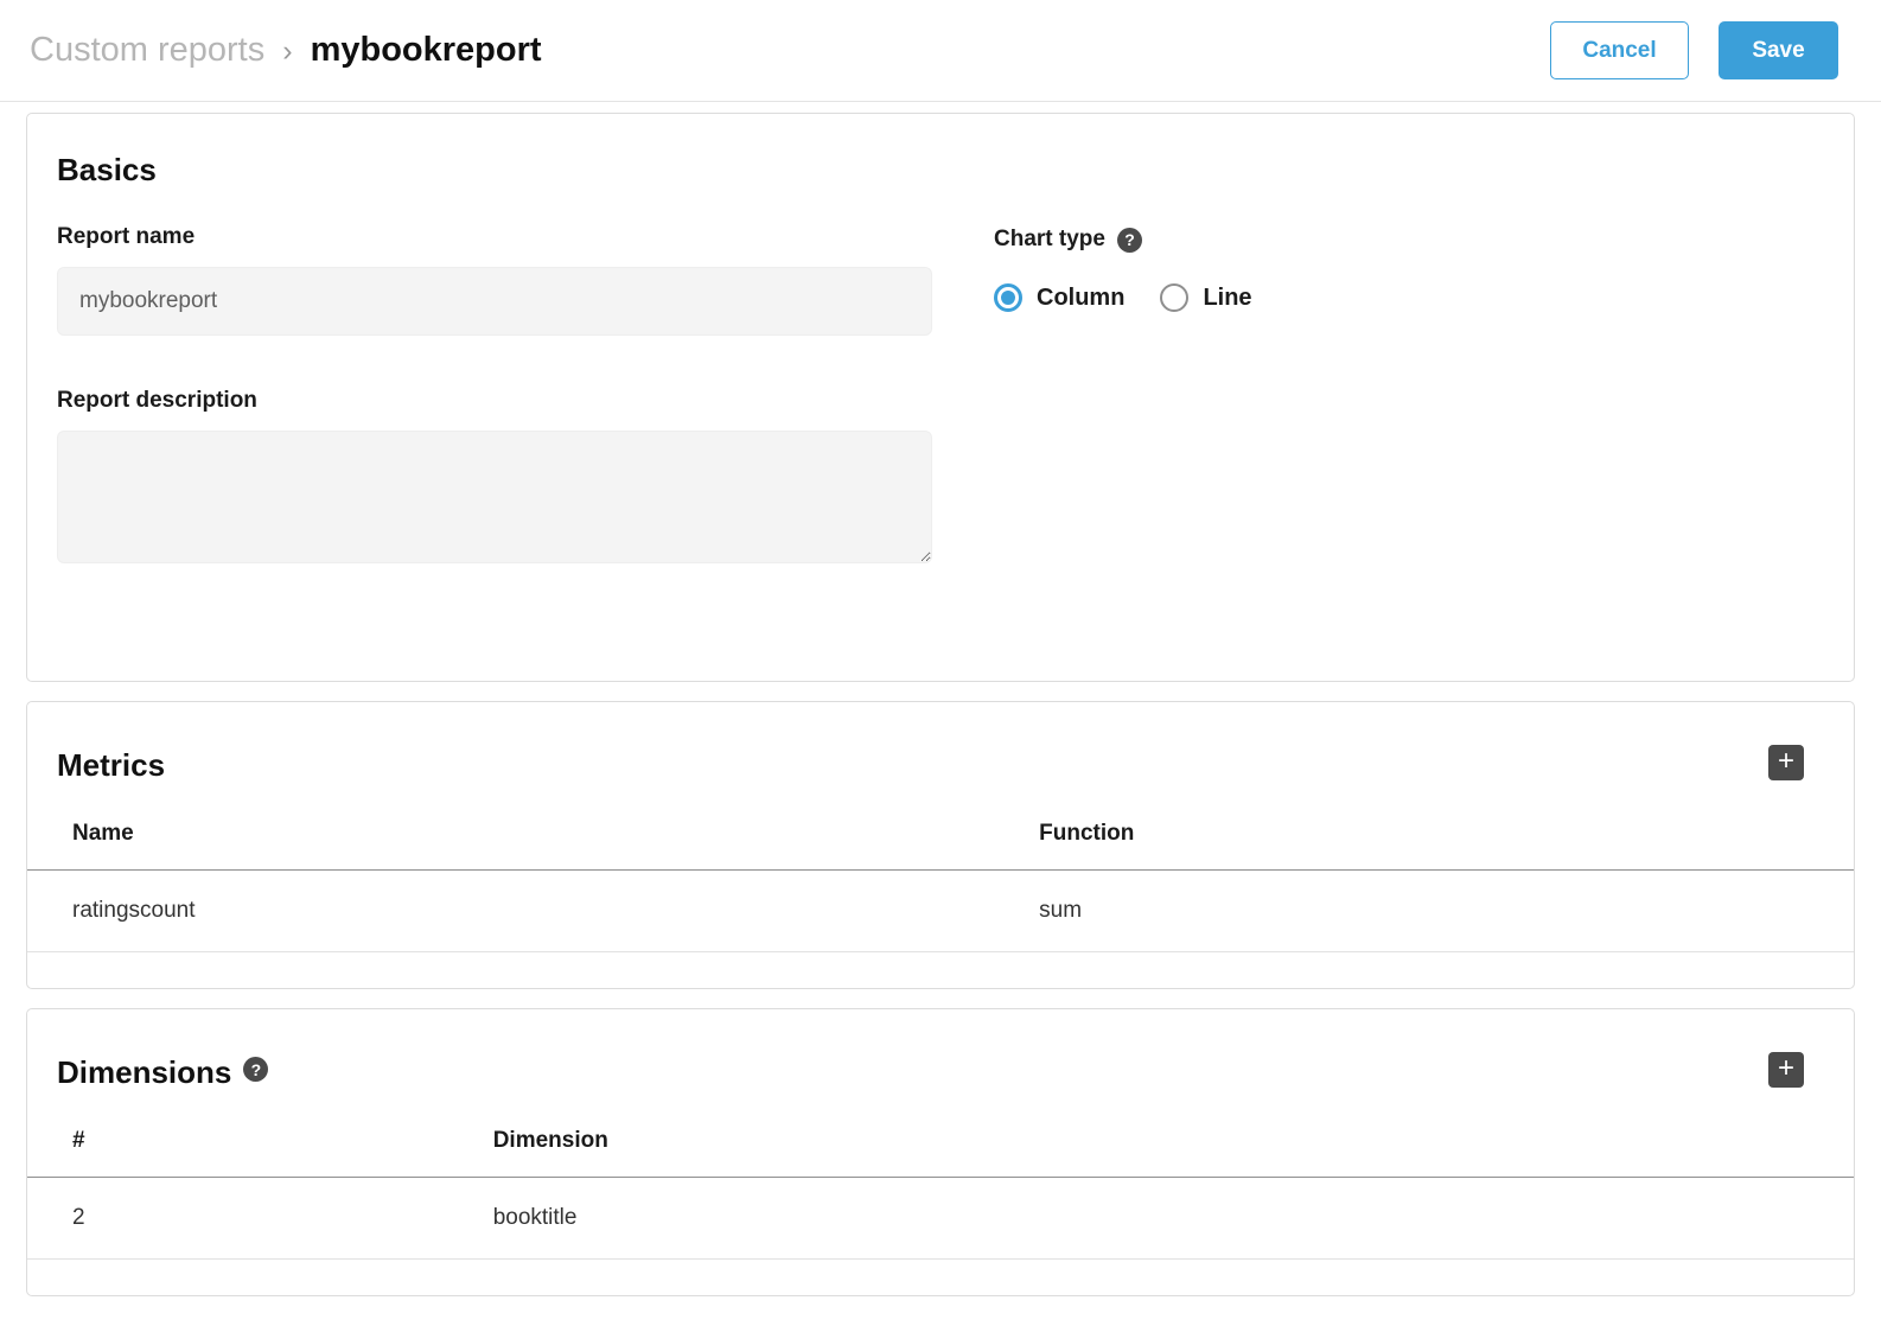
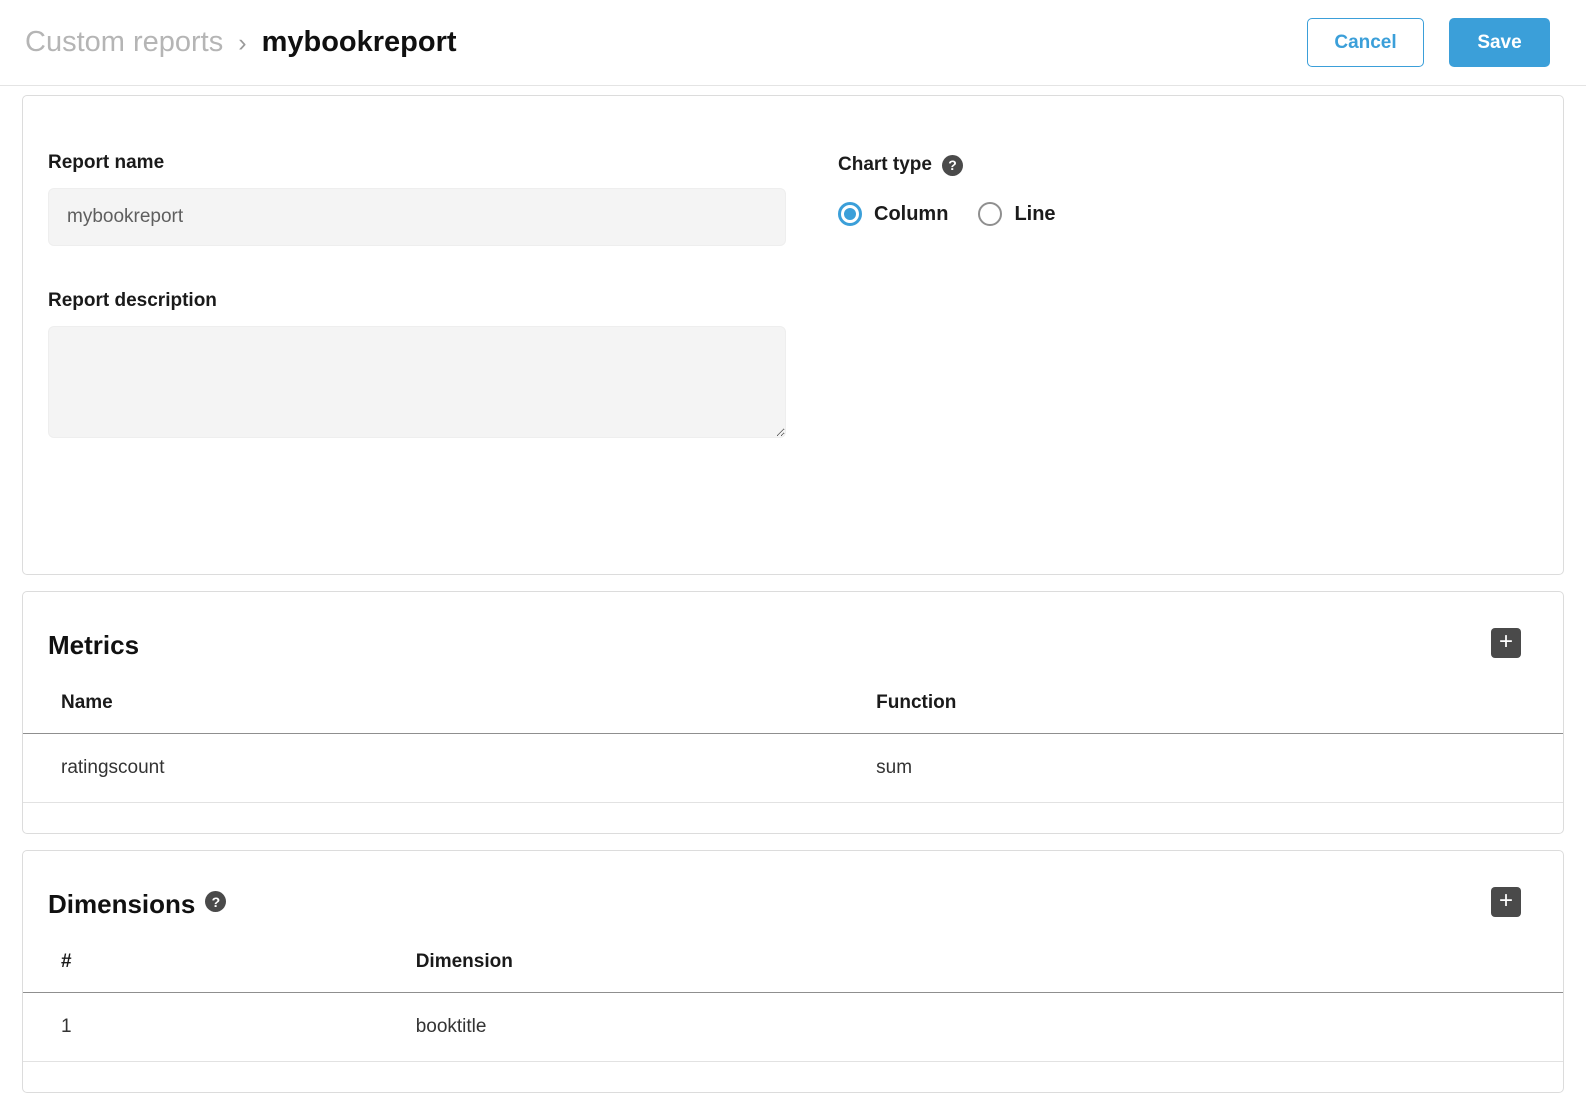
  Custom reports
  ›
  mybookreport
  Cancel
  Save
- Basics
  Report name
  mybookreport
  Report description
  Chart type
  ?
  Column
  Line
  Metrics
  +
  Name	Function
  ratingscount	sum
  Dimensions
  ?
  +
  #	Dimension
- 2	booktitle
+ 1	booktitle
